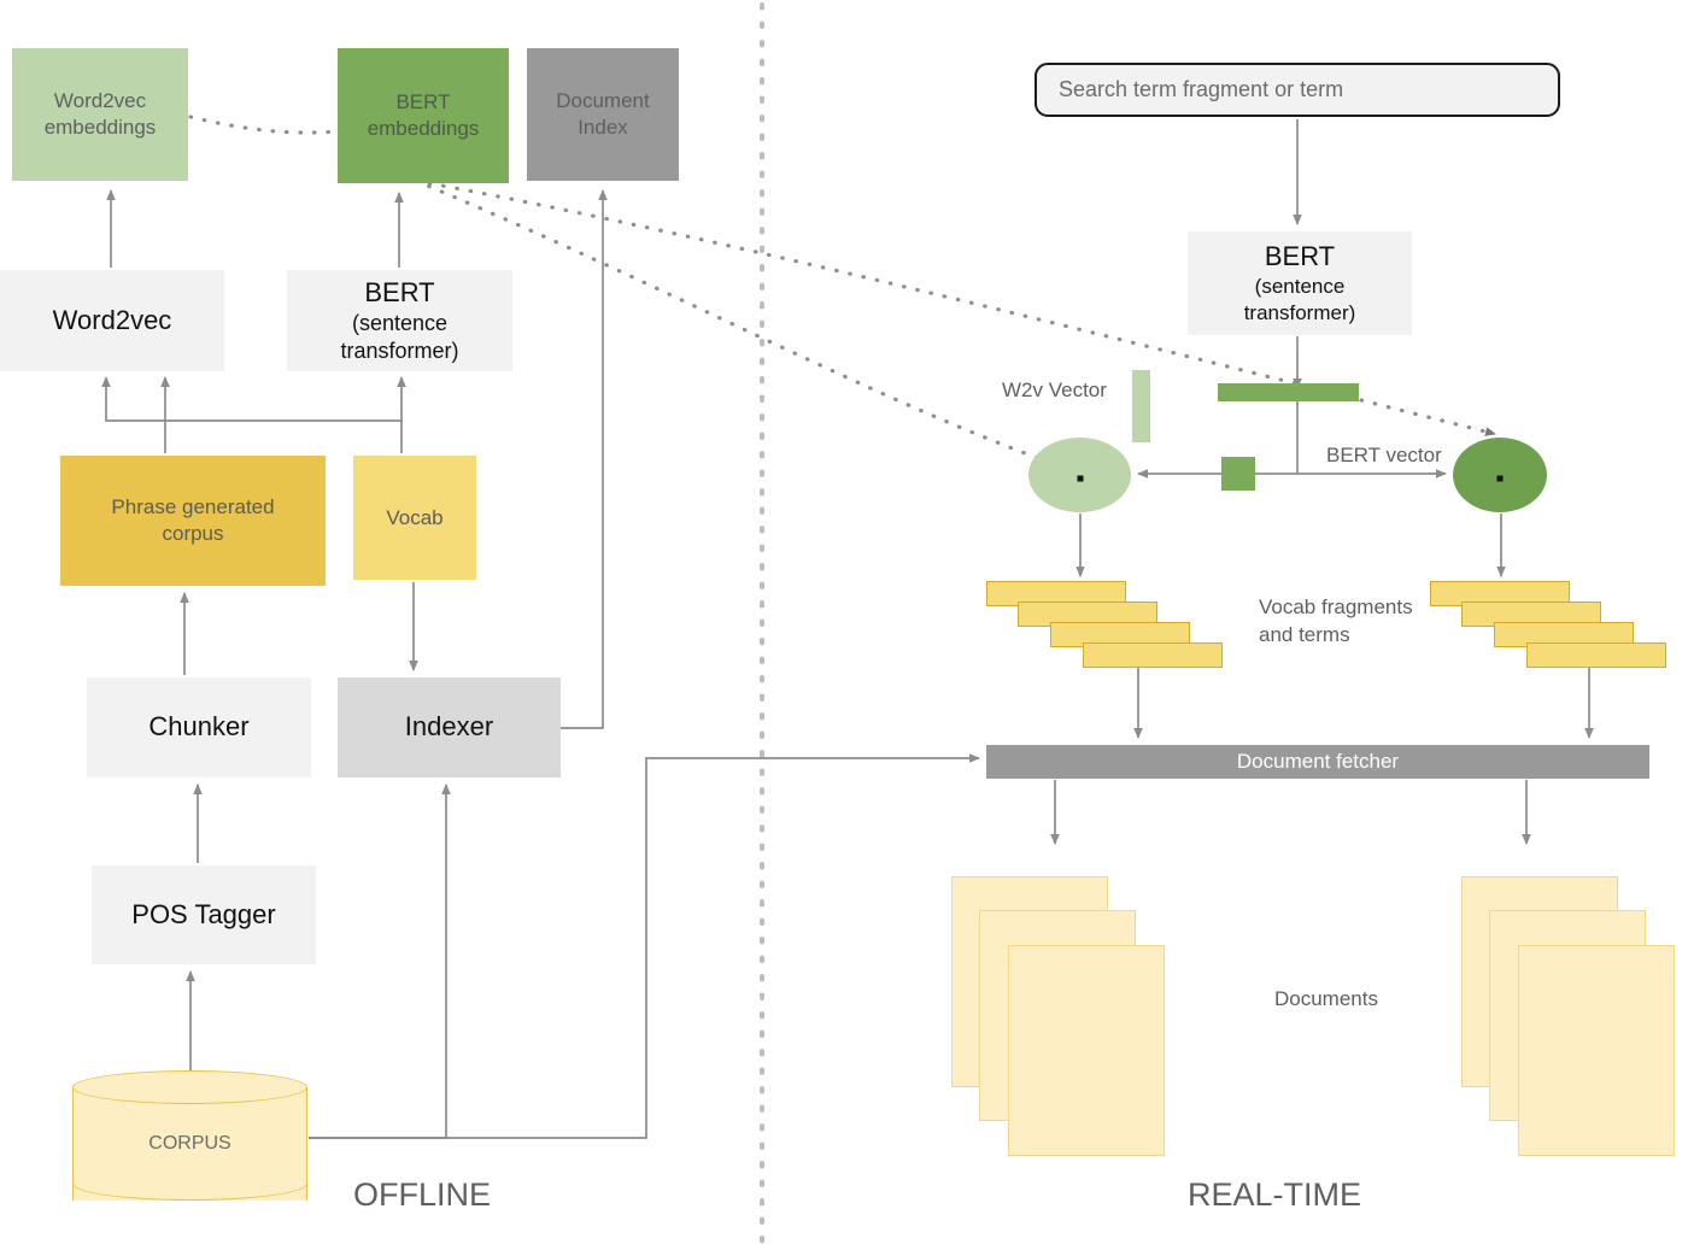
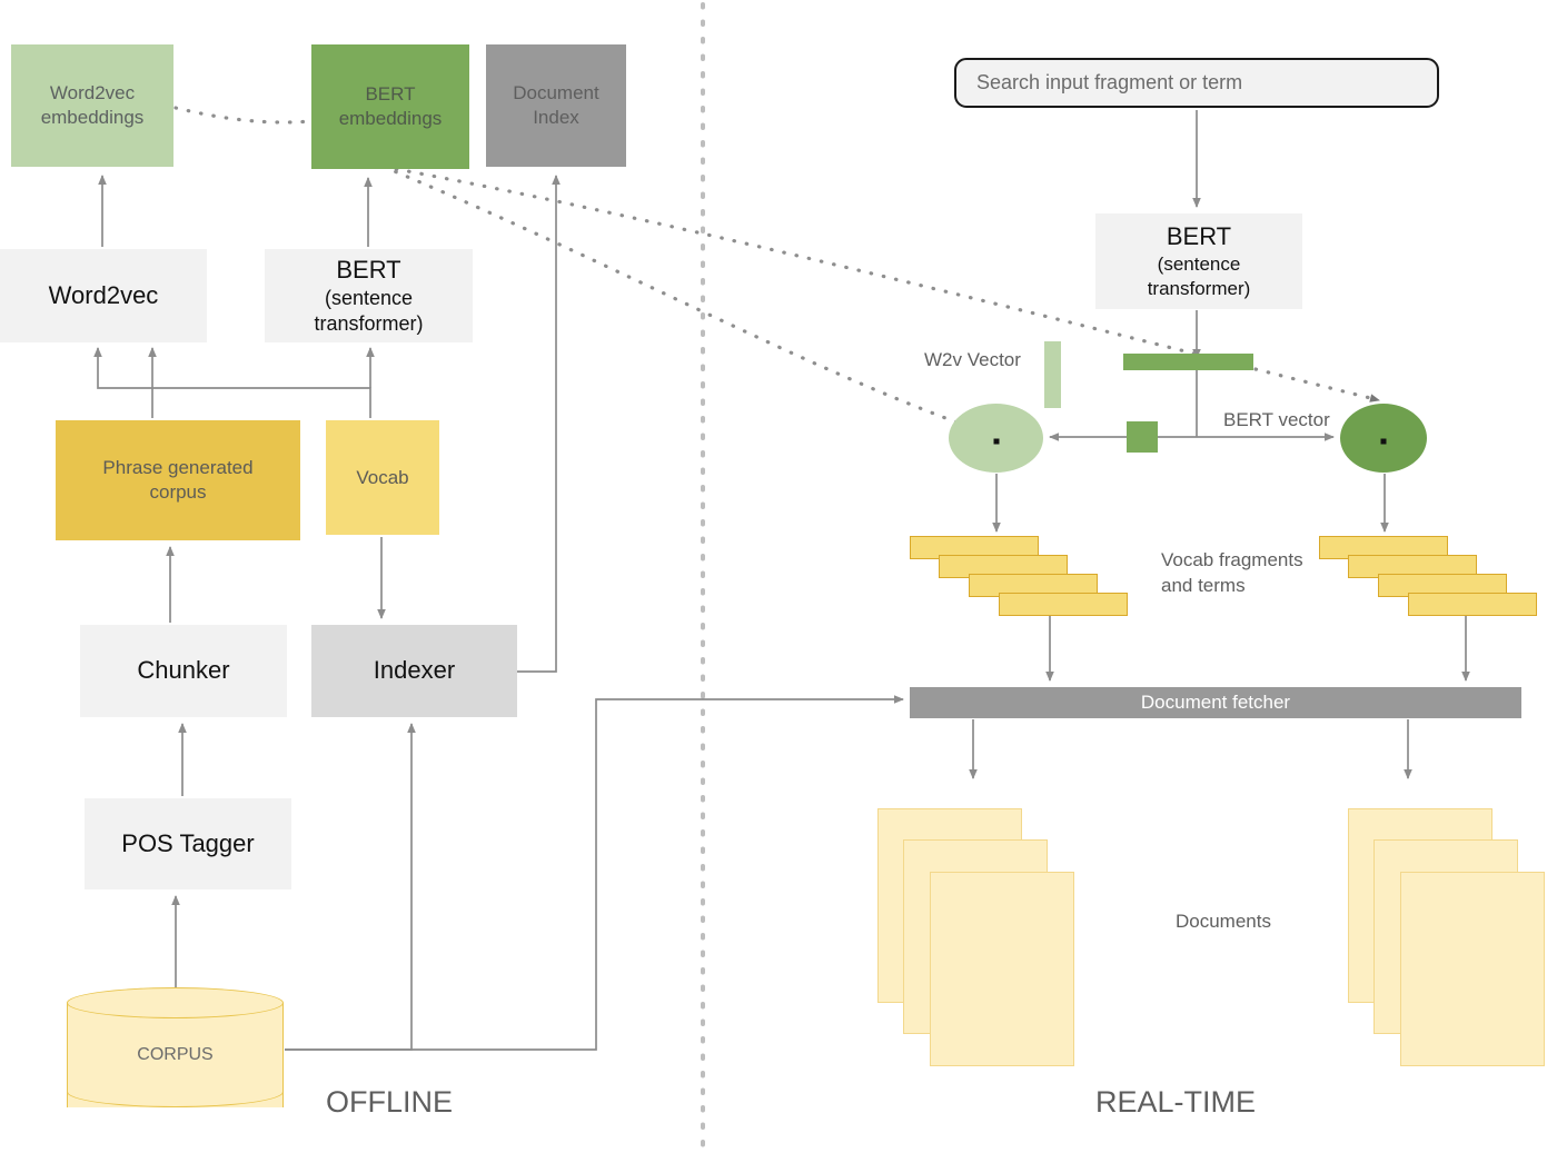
  Word2vec
  embeddings
  BERT
  embeddings
  Document
  Index
  Word2vec
  BERT
  (sentence
  transformer)
  Phrase generated
  corpus
  Vocab
  Chunker
  Indexer
  POS Tagger
  CORPUS
  OFFLINE
- Search term fragment or term
+ Search input fragment or term
  BERT
  (sentence
  transformer)
  W2v Vector
  BERT vector
  Vocab fragments and terms
  Document fetcher
  Documents
  REAL-TIME
